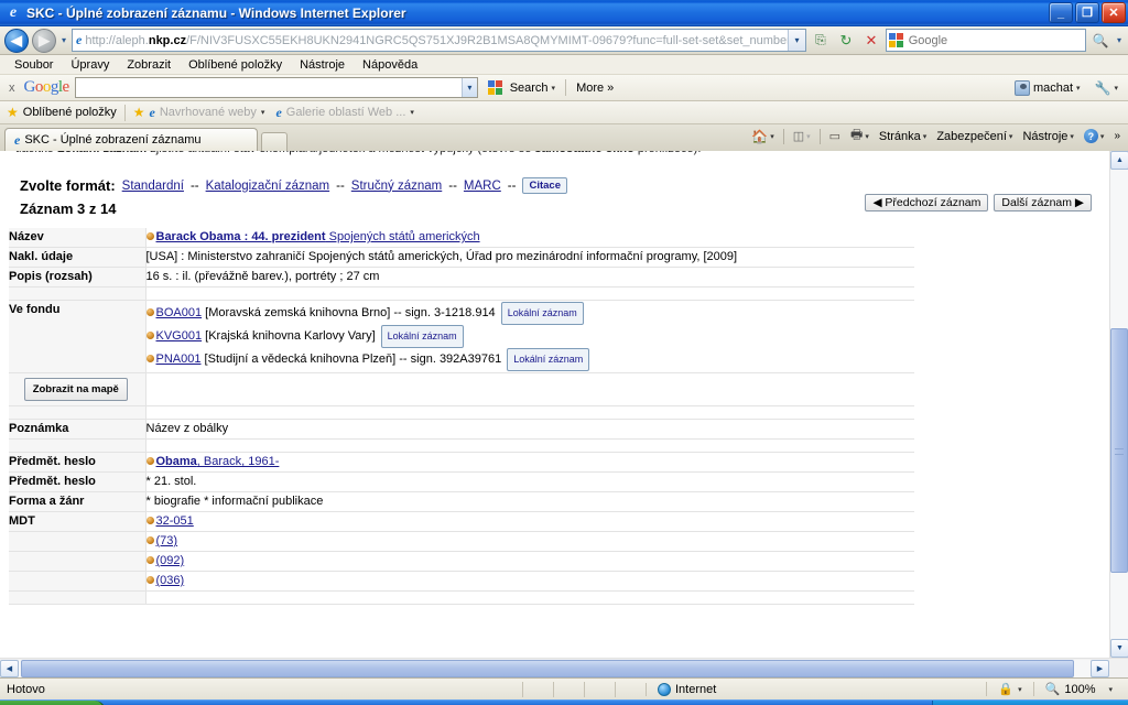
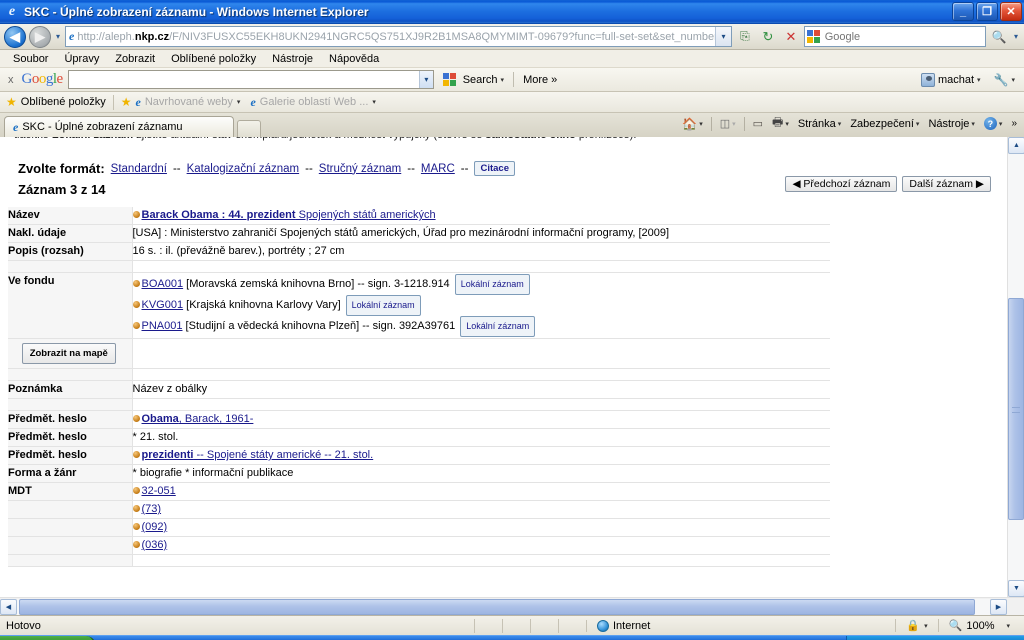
  e
  SKC - Úplné zobrazení záznamu - Windows Internet Explorer
  _
  ❐
  ✕
  ◀
  ▶
  ▾
  e
  http://aleph.nkp.cz/F/NIV3FUSXC55EKH8UKN2941NGRC5QS751XJ9R2B1MSA8QMYMIMT-09679?func=full-set-set&set_numbe
  ▾
  ⎘
  ↻
  ✕
  Google
  🔍
  ▾
  Soubor
  Úpravy
  Zobrazit
  Oblíbené položky
  Nástroje
  Nápověda
  x
  Google
  ▾
  Search
  More »
  machat
  🔧
  ★
  Oblíbené položky
  ★
  e
  Navrhované weby
  e
  Galerie oblastí Web ...
  e
  SKC - Úplné zobrazení záznamu
  🏠
  ◫
  ▭
  🖶
  Stránka
  Zabezpečení
  Nástroje
  ?
  »
  Zvolte formát:
  Standardní
  --
  Katalogizační záznam
  --
  Stručný záznam
  --
  MARC
  --
  Citace
  Záznam 3 z 14
  ◀ Předchozí záznam
  Další záznam ▶
  Název	Barack Obama : 44. prezident Spojených států amerických
  Nakl. údaje	[USA] : Ministerstvo zahraničí Spojených států amerických, Úřad pro mezinárodní informační programy, [2009]
  Popis (rozsah)	16 s. : il. (převážně barev.), portréty ; 27 cm
  Ve fondu	BOA001 [Moravská zemská knihovna Brno] -- sign. 3-1218.914 Lokální záznam KVG001 [Krajská knihovna Karlovy Vary] Lokální záznam PNA001 [Studijní a vědecká knihovna Plzeň] -- sign. 392A39761 Lokální záznam
  Zobrazit na mapě
  Poznámka	Název z obálky
  Předmět. heslo	Obama, Barack, 1961-
  Předmět. heslo	* 21. stol.
+ Předmět. heslo	prezidenti -- Spojené státy americké -- 21. stol.
  Forma a žánr	* biografie * informační publikace
  MDT	32-051
  	(73)
  	(092)
  	(036)
  Hotovo
  Internet
  🔒
  🔍
  100%
